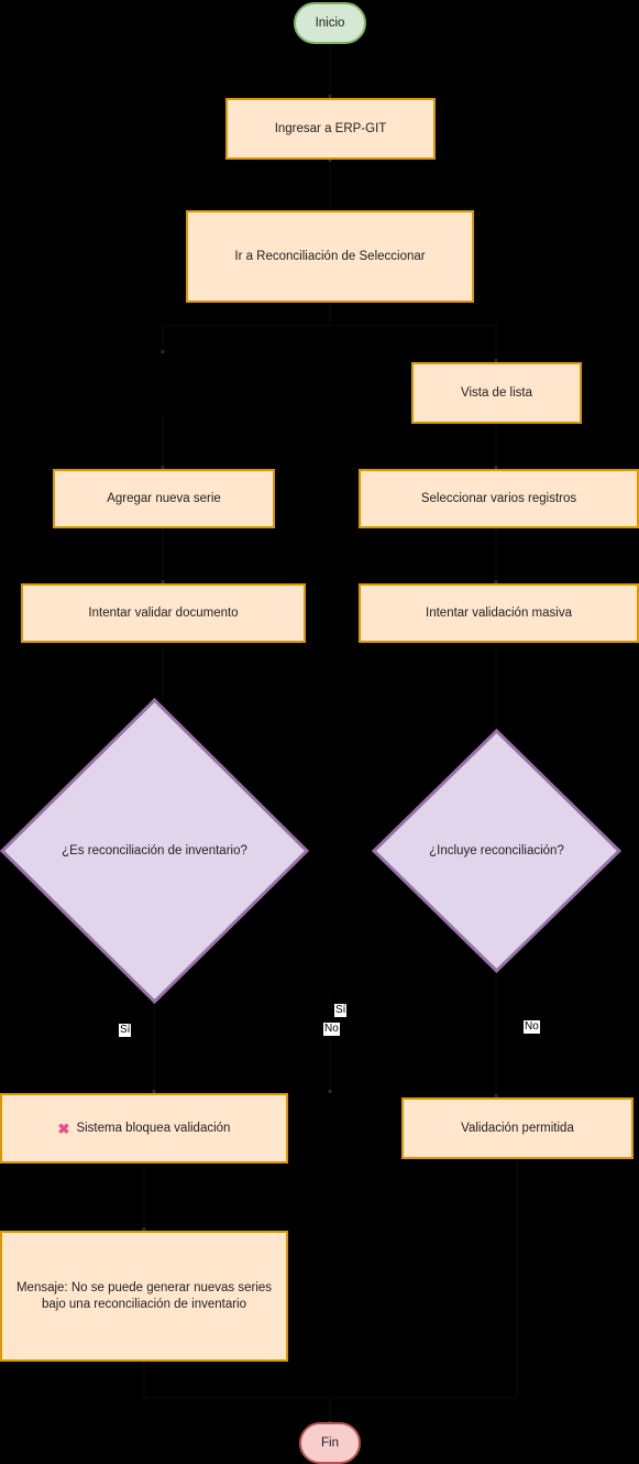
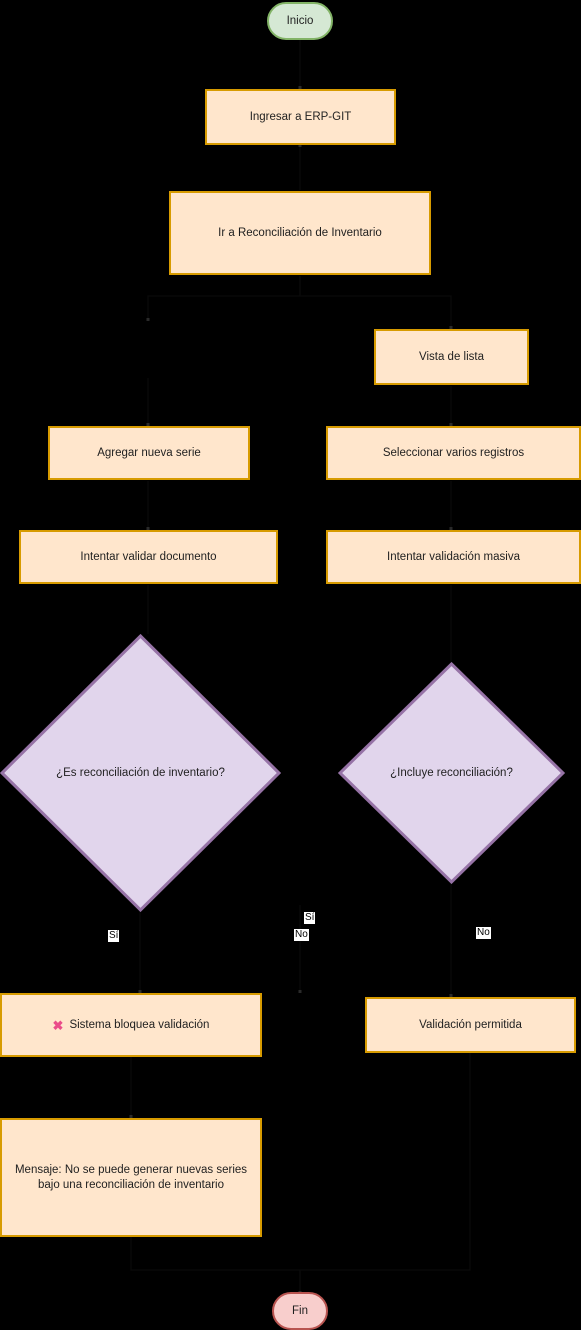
  Inicio
  Ingresar a ERP-GIT
- Ir a Reconciliación de Seleccionar
+ Ir a Reconciliación de Inventario
  Vista de lista
  Agregar nueva serie
  Seleccionar varios registros
  Intentar validar documento
  Intentar validación masiva
  ¿Es reconciliación de inventario?
  ¿Incluye reconciliación?
  Sí
  Sí
  No
  No
  ✖
  Sistema bloquea validación
  Validación permitida
  Mensaje: No se puede generar nuevas series
  bajo una reconciliación de inventario
  Fin
